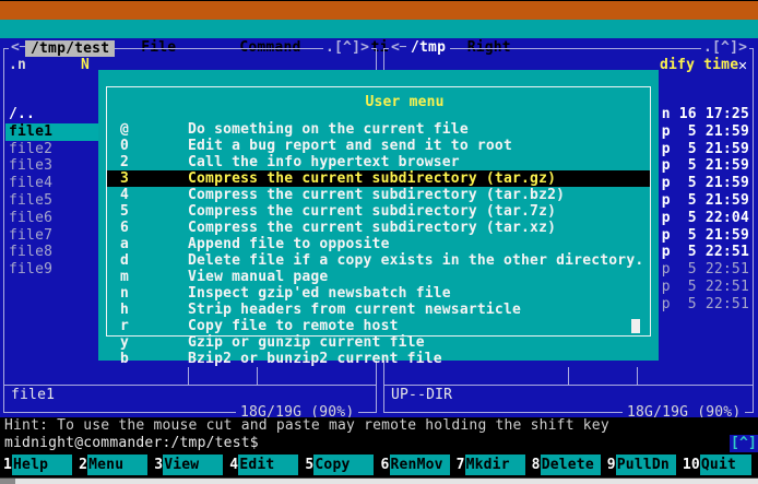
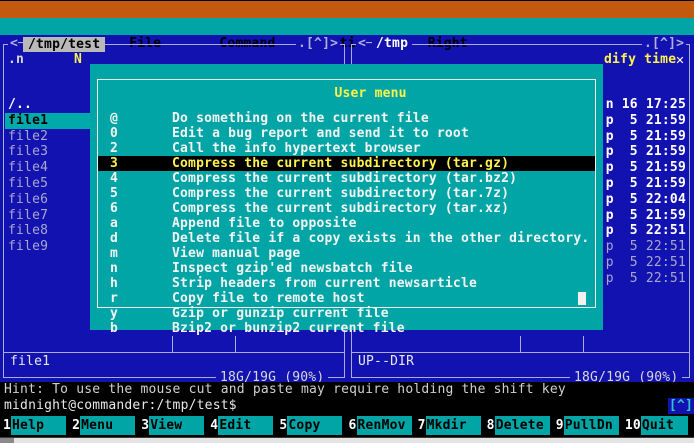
  /tmp/test
  .[^]>
  <─
  /tmp
  .[^]>
  .n
  N
  dify time
  /..
  file1
  file2
  file3
  file4
  file5
  file6
  file7
  file8
  file9
  n 16 17:25
  p 5 21:59
  p 5 21:59
  p 5 21:59
  p 5 21:59
  p 5 21:59
  p 5 22:04
  p 5 21:59
  p 5 22:51
  p 5 22:51
  p 5 22:51
  p 5 22:51
  file1
  UP--DIR
  18G/19G (90%)
  18G/19G (90%)
  User menu
  @ Do something on the current file
  0 Edit a bug report and send it to root
  2 Call the info hypertext browser
  3 Compress the current subdirectory (tar.gz)
  4 Compress the current subdirectory (tar.bz2)
  5 Compress the current subdirectory (tar.7z)
  6 Compress the current subdirectory (tar.xz)
  a Append file to opposite
  d Delete file if a copy exists in the other directory.
  m View manual page
  n Inspect gzip'ed newsbatch file
  h Strip headers from current newsarticle
  r Copy file to remote host
  y Gzip or gunzip current file
  b Bzip2 or bunzip2 current file
- Hint: To use the mouse cut and paste may remote holding the shift key
+ Hint: To use the mouse cut and paste may require holding the shift key
  midnight@commander:/tmp/test$
  [^]
  1
  Help
  2
  Menu
  3
  View
  4
  Edit
  5
  Copy
  6
  RenMov
  7
  Mkdir
  8
  Delete
  9
  PullDn
  10
  Quit
